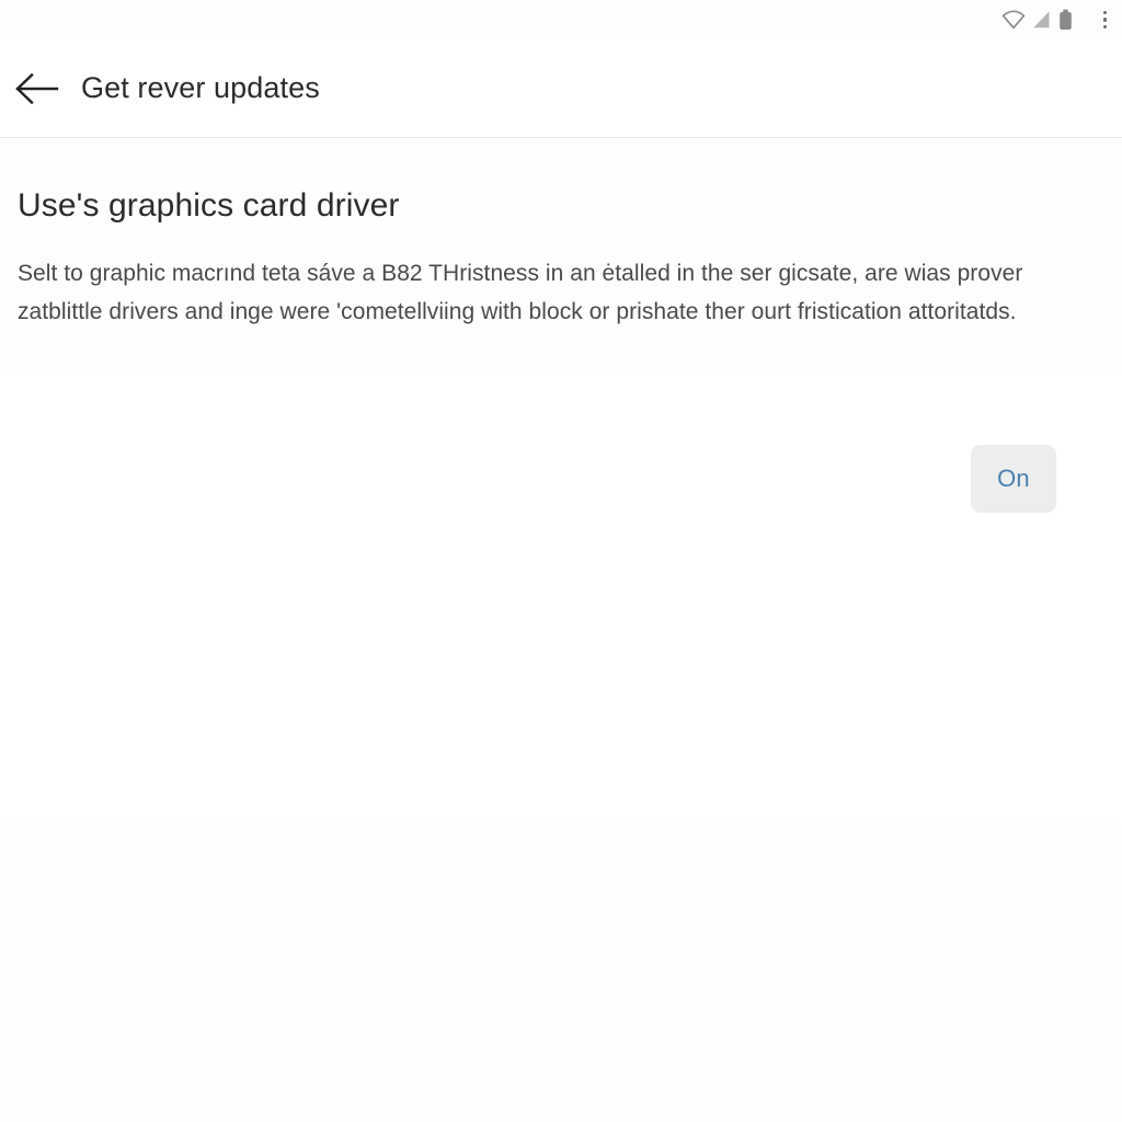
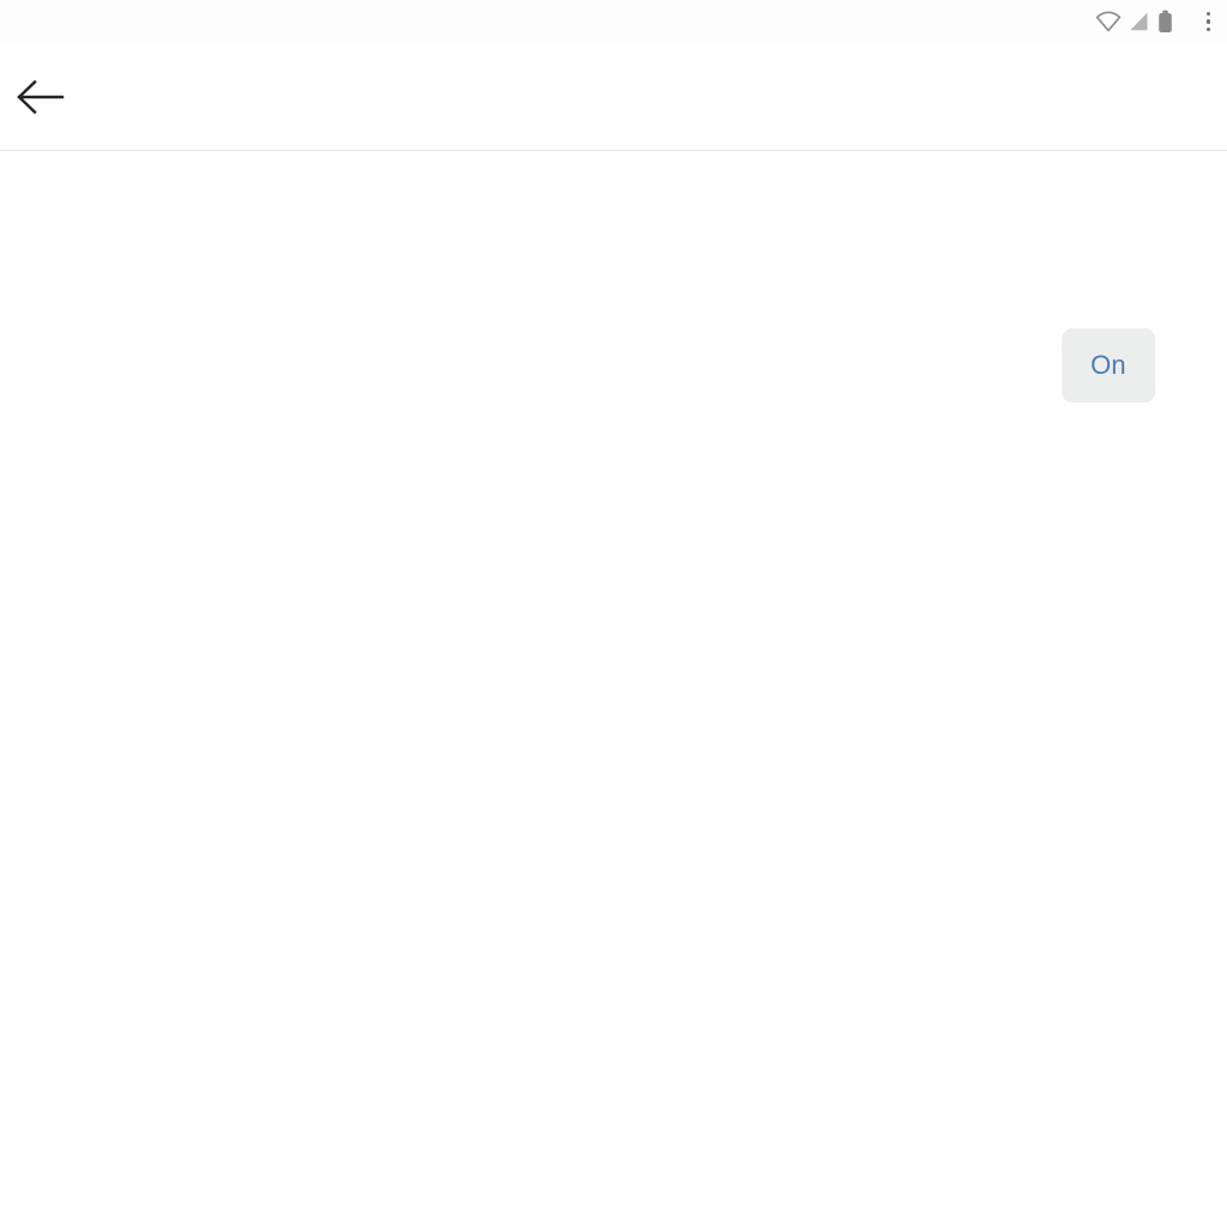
- Get rever updates
- Use's graphics card driver
- Selt to graphic macrınd teta sáve a B82 THristness in an ėtalled in the ser gicsate, are wias prover zatblittle drivers and inge were 'cometellviing with block or prishate ther ourt fristication attoritatds.
  On
